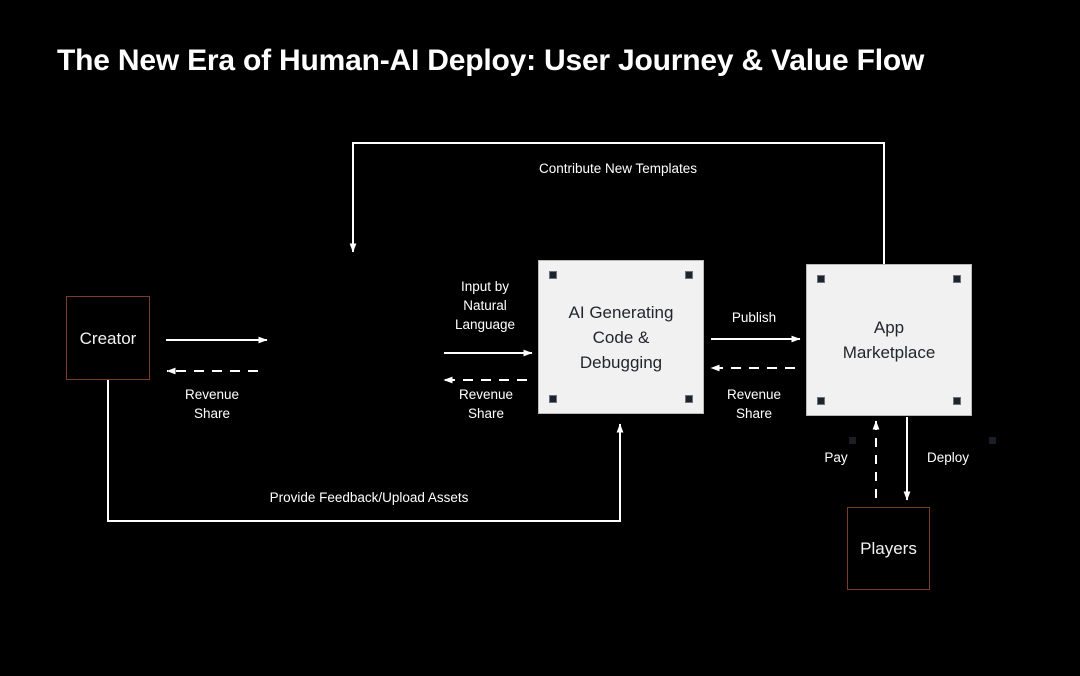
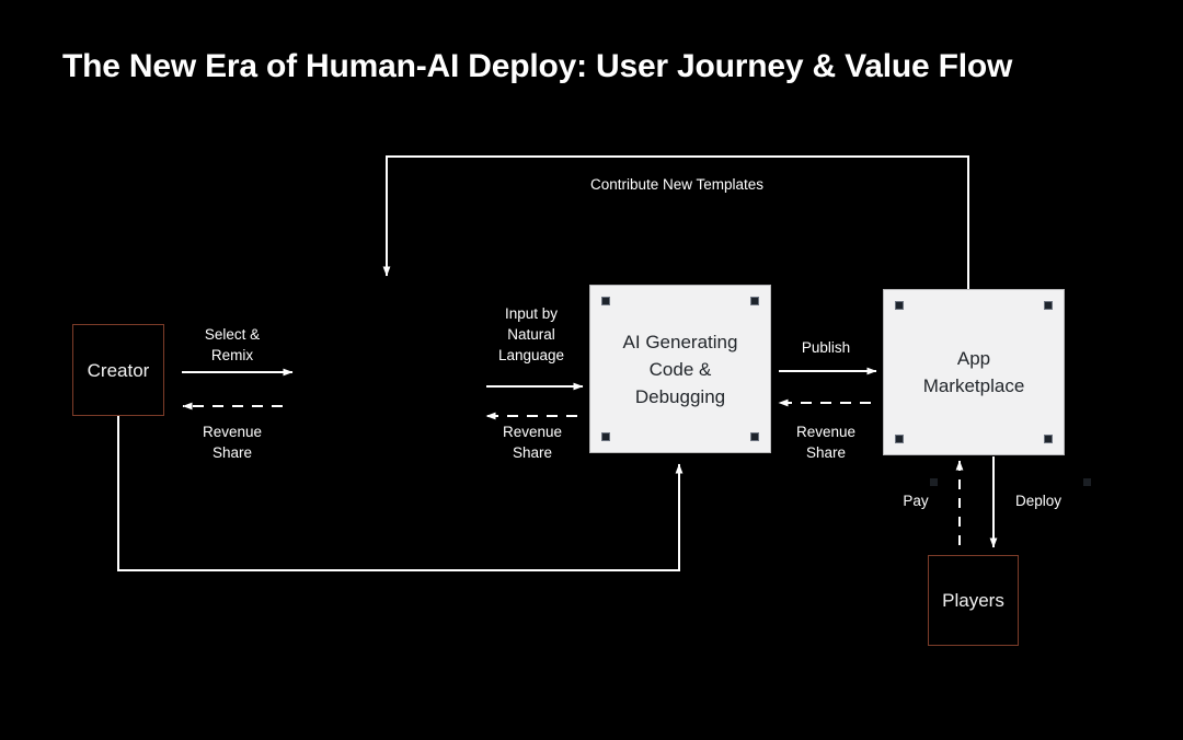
  The New Era of Human-AI Deploy: User Journey & Value Flow
  Creator
  AI Generating
  Code &
  Debugging
  App
  Marketplace
  Players
+ Select &
+ Remix
  Revenue
  Share
  Input by
  Natural
  Language
  Revenue
  Share
  Publish
  Revenue
  Share
  Contribute New Templates
- Provide Feedback/Upload Assets
  Pay
  Deploy
